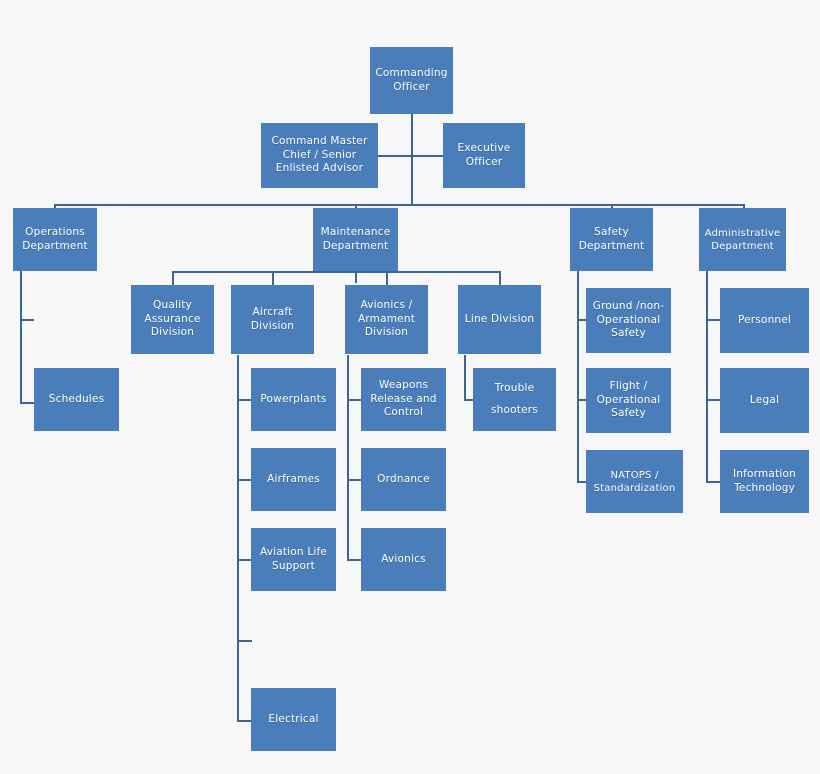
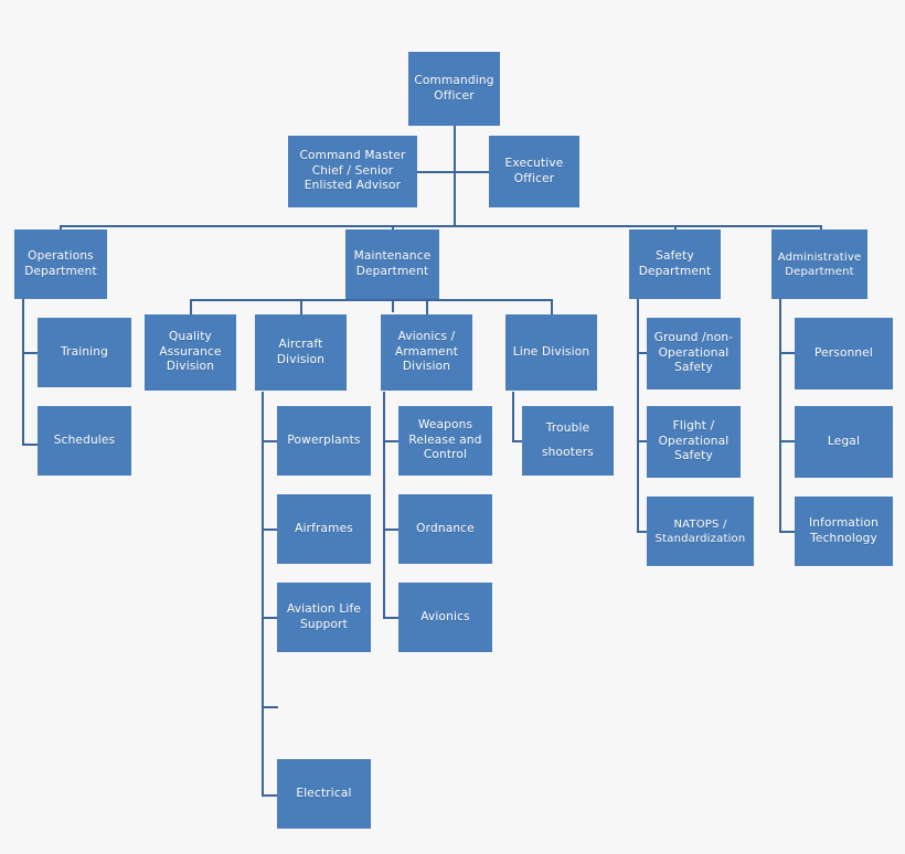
  Commanding
  Officer
  Command Master
  Chief / Senior
  Enlisted Advisor
  Executive
  Officer
  Operations
  Department
  Maintenance
  Department
  Safety
  Department
  Administrative
  Department
+ Training
  Schedules
  Quality
  Assurance
  Division
  Aircraft
  Division
  Avionics /
  Armament
  Division
  Line Division
  Powerplants
  Airframes
  Aviation Life
  Support
  Electrical
  Weapons
  Release and
  Control
  Ordnance
  Avionics
  Trouble
  shooters
  Ground /non-
  Operational
  Safety
  Flight /
  Operational
  Safety
  NATOPS /
  Standardization
  Personnel
  Legal
  Information
  Technology
